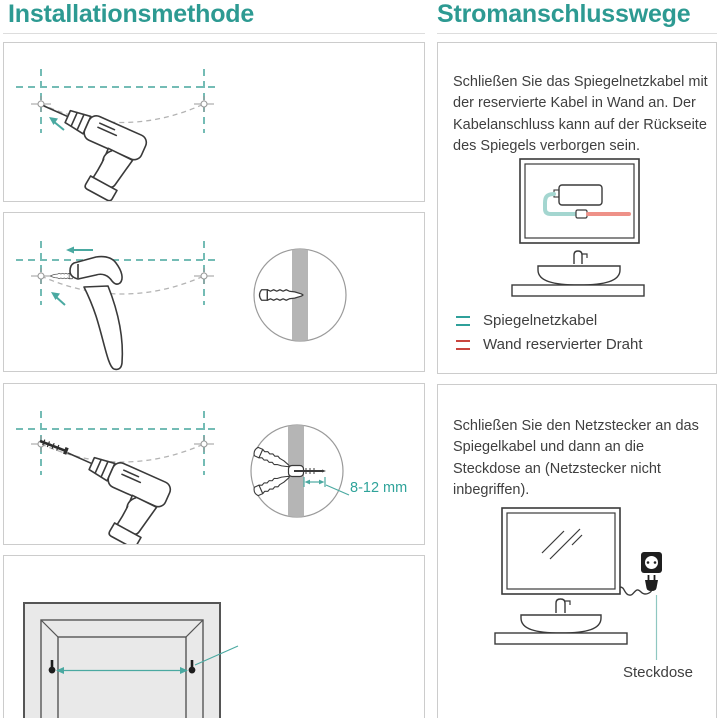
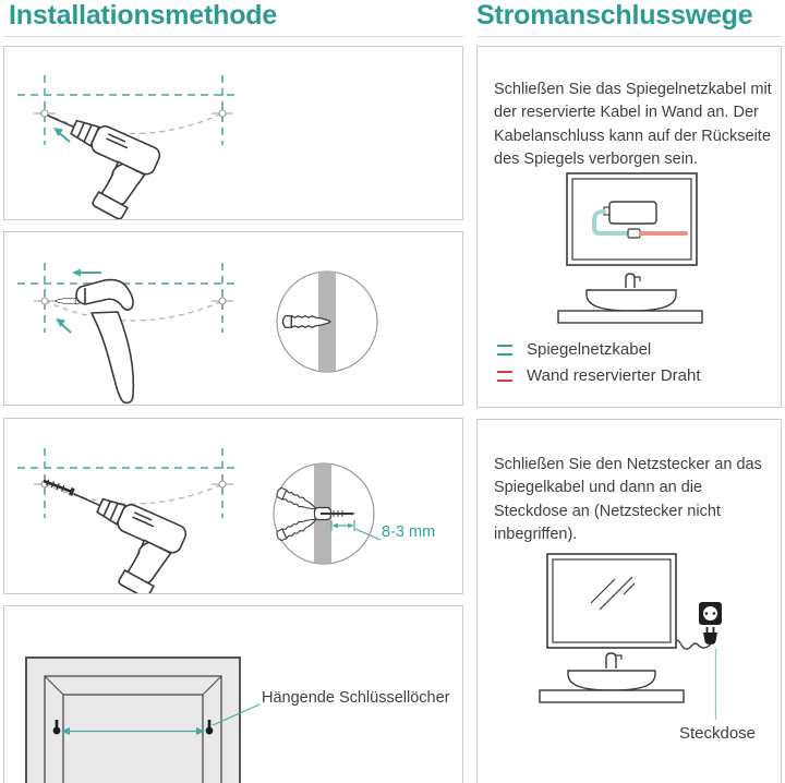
  Installationsmethode
  Stromanschlusswege
- 8-12 mm
+ 8-3 mm
+ Hängende Schlüssellöcher
  Schließen Sie das Spiegelnetzkabel mit der reservierte Kabel in Wand an. Der Kabelanschluss kann auf der Rückseite des Spiegels verborgen sein.
  Spiegelnetzkabel
  Wand reservierter Draht
  Schließen Sie den Netzstecker an das Spiegelkabel und dann an die Steckdose an (Netzstecker nicht inbegriffen).
  Steckdose
